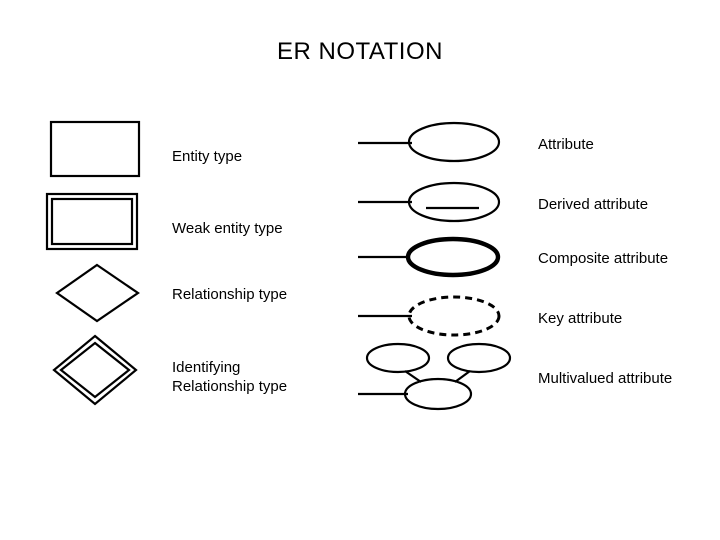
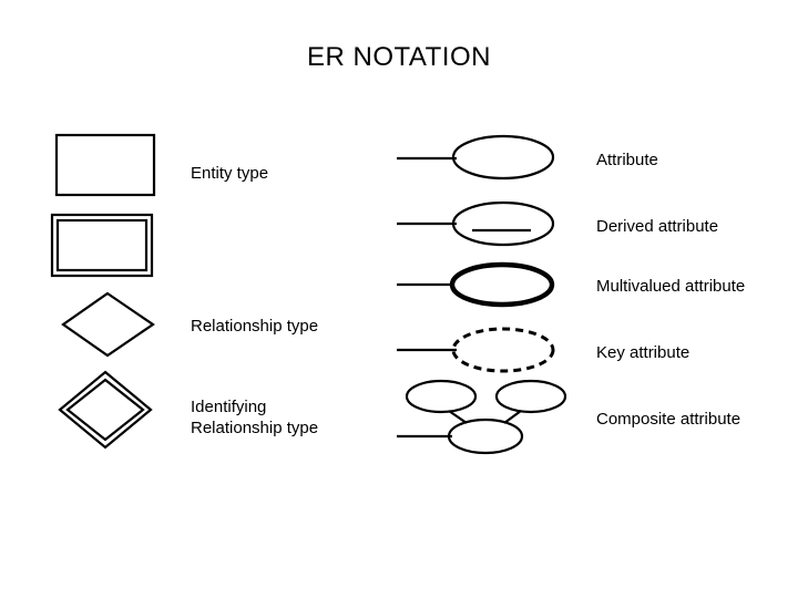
  ER NOTATION
  Entity type
- Weak entity type
  Relationship type
  Identifying
  Relationship type
  Attribute
  Derived attribute
- Composite attribute
+ Multivalued attribute
  Key attribute
- Multivalued attribute
+ Composite attribute
